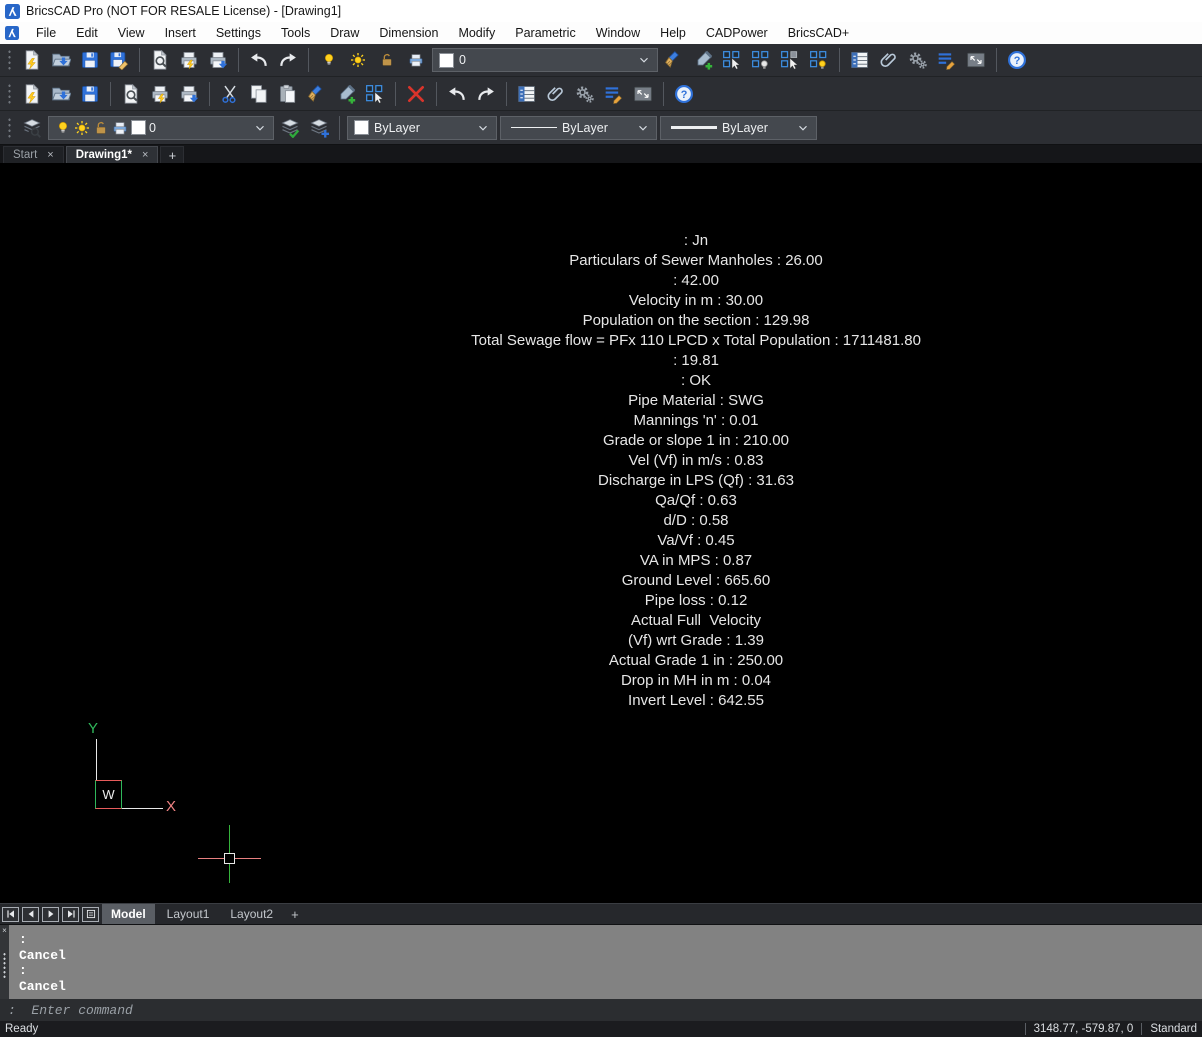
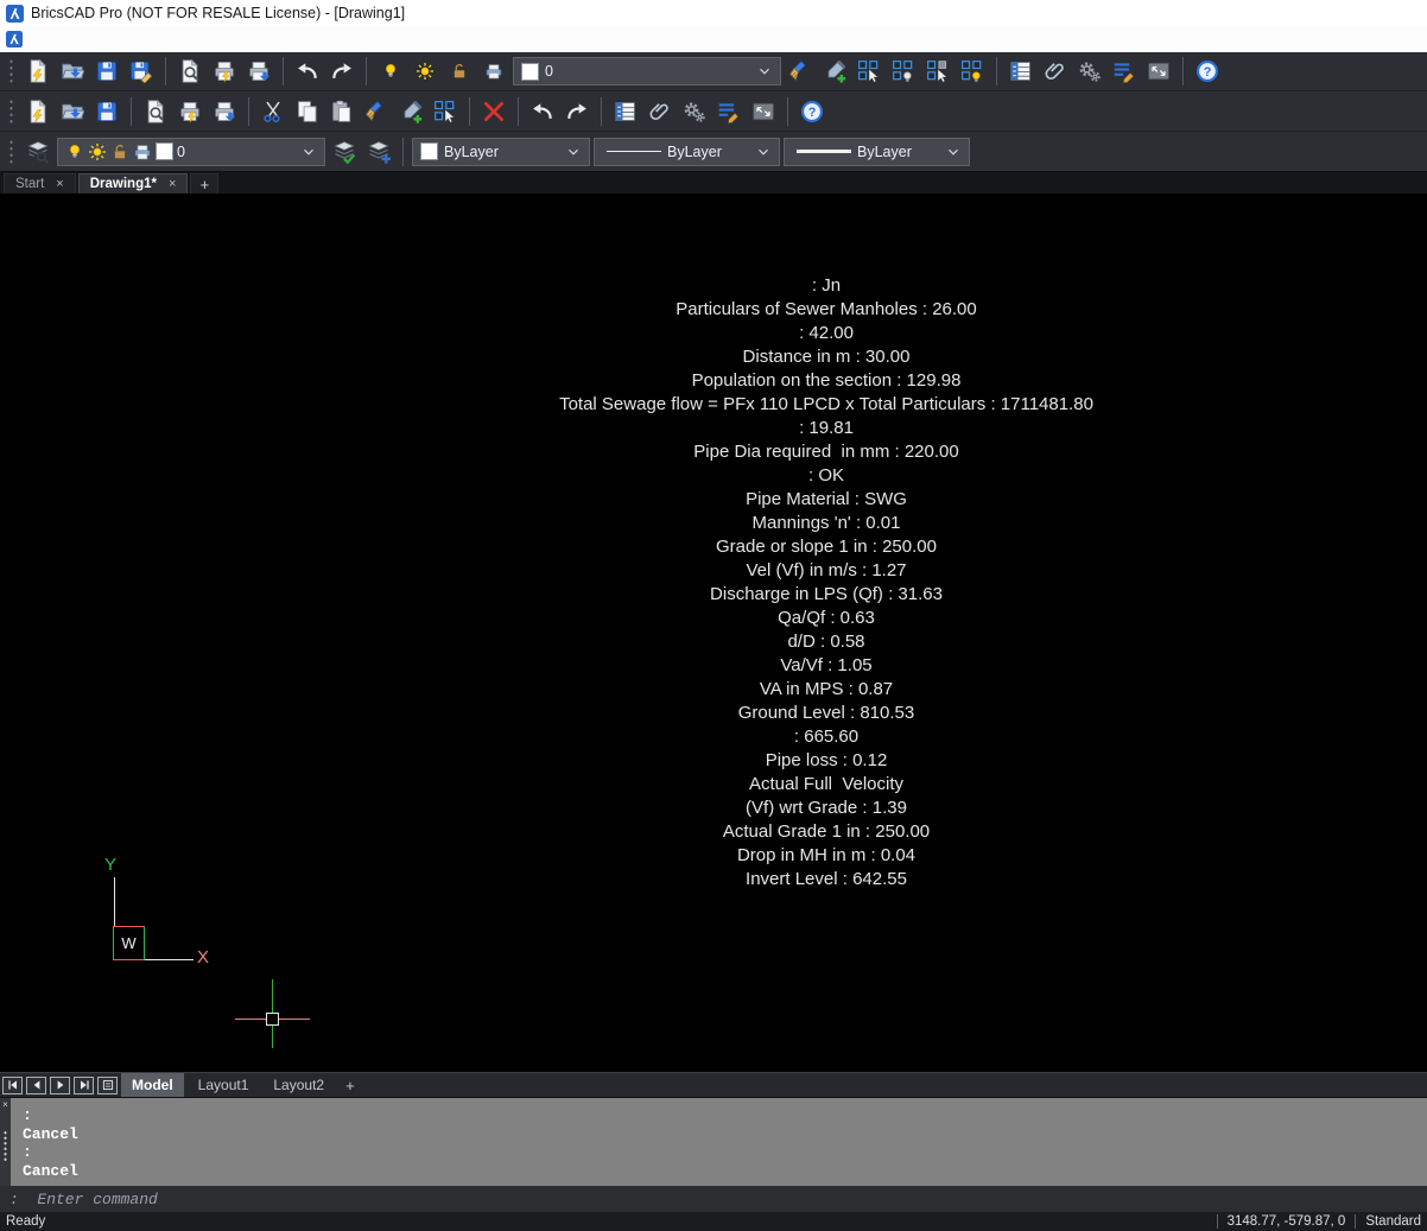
  BricsCAD Pro (NOT FOR RESALE License) - [Drawing1]
- File
- Edit
- View
- Insert
- Settings
- Tools
- Draw
- Dimension
- Modify
- Parametric
- Window
- Help
- CADPower
- BricsCAD+
  0
  0
  ByLayer
  ByLayer
  ByLayer
  Start
  ×
  Drawing1*
  ×
  +
  : Jn
  Particulars of Sewer Manholes : 26.00
  : 42.00
- Velocity in m : 30.00
+ Distance in m : 30.00
  Population on the section : 129.98
- Total Sewage flow = PFx 110 LPCD x Total Population : 1711481.80
+ Total Sewage flow = PFx 110 LPCD x Total Particulars : 1711481.80
  : 19.81
+ Pipe Dia required in mm : 220.00
  : OK
  Pipe Material : SWG
  Mannings 'n' : 0.01
- Grade or slope 1 in : 210.00
+ Grade or slope 1 in : 250.00
- Vel (Vf) in m/s : 0.83
+ Vel (Vf) in m/s : 1.27
  Discharge in LPS (Qf) : 31.63
  Qa/Qf : 0.63
  d/D : 0.58
- Va/Vf : 0.45
+ Va/Vf : 1.05
  VA in MPS : 0.87
- Ground Level : 665.60
+ Ground Level : 810.53
+ : 665.60
  Pipe loss : 0.12
  Actual Full Velocity
  (Vf) wrt Grade : 1.39
  Actual Grade 1 in : 250.00
  Drop in MH in m : 0.04
  Invert Level : 642.55
  Y
  W
  X
  Model
  Layout1
  Layout2
  +
  ×
  :
  Cancel
  :
  Cancel
  : Enter command
  Ready
  3148.77, -579.87, 0
  Standard
